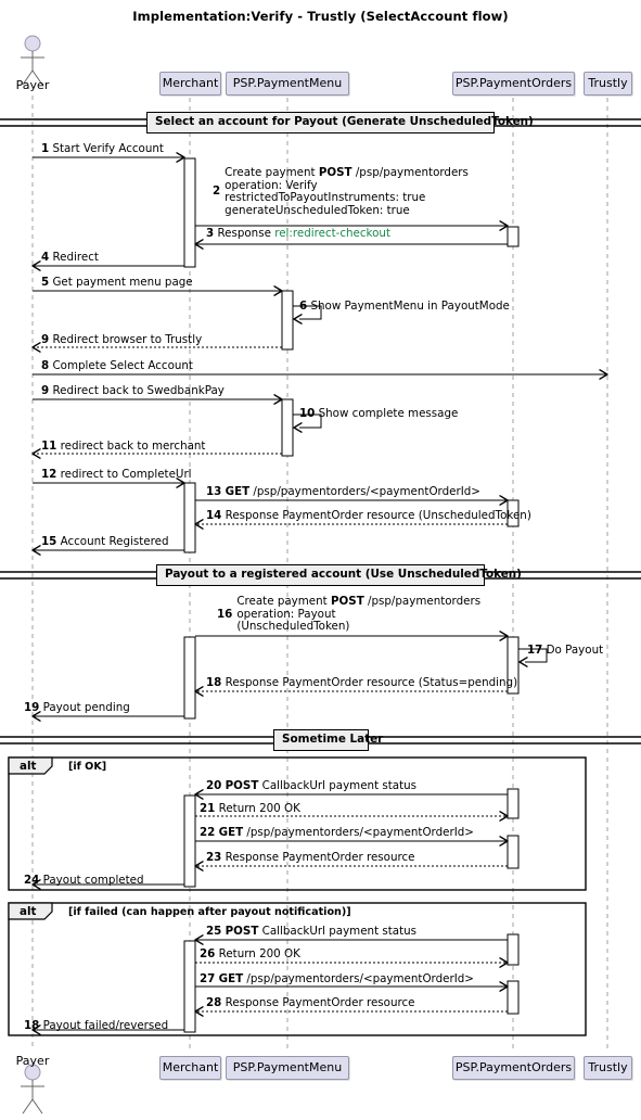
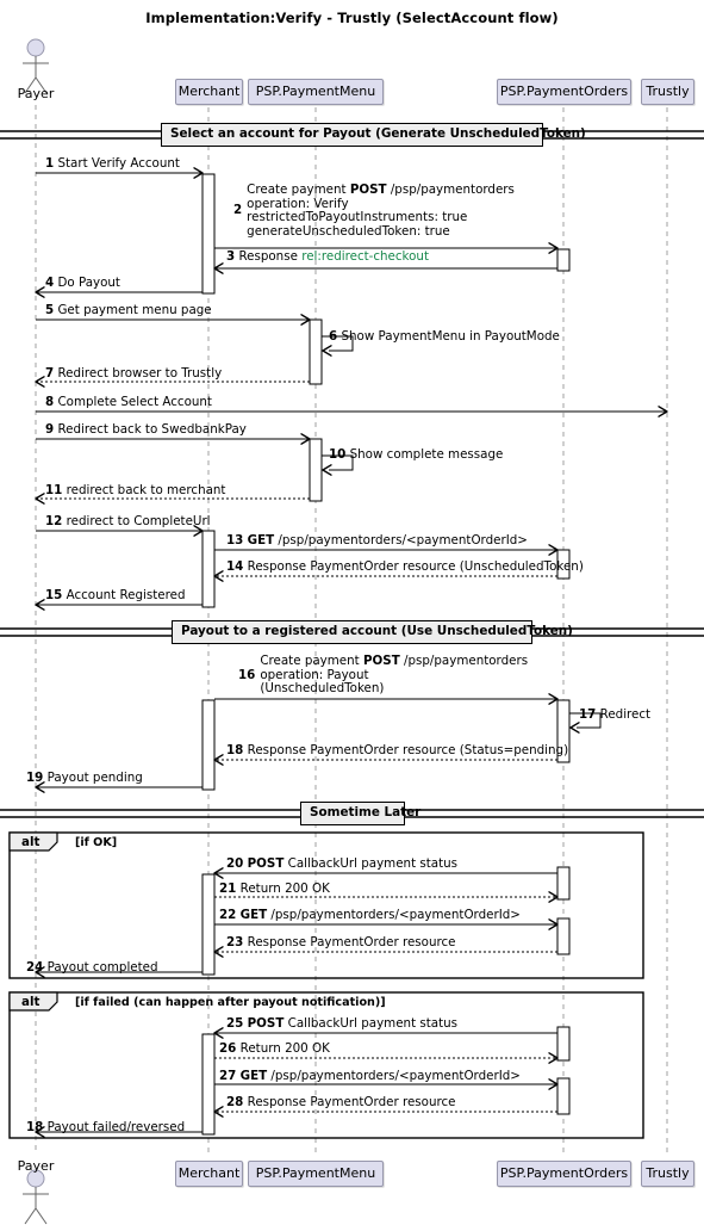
  Implementation:Verify - Trustly (SelectAccount flow)
  Payer
  Payer
  Merchant
  Merchant
  PSP.PaymentMenu
  PSP.PaymentMenu
  PSP.PaymentOrders
  PSP.PaymentOrders
  Trustly
  Trustly
  1 Start Verify Account
  2
  Create payment POST /psp/paymentorders
  operation: Verify
  restrictedToPayoutInstruments: true
  generateUnscheduledToken: true
  3 Response rel:redirect-checkout
- 4 Redirect
+ 4 Do Payout
  5 Get payment menu page
  6 Show PaymentMenu in PayoutMode
- 9 Redirect browser to Trustly
+ 7 Redirect browser to Trustly
  8 Complete Select Account
  9 Redirect back to SwedbankPay
  10 Show complete message
  11 redirect back to merchant
  12 redirect to CompleteUrl
  13 GET /psp/paymentorders/<paymentOrderId>
  14 Response PaymentOrder resource (UnscheduledToken)
  15 Account Registered
  16
  Create payment POST /psp/paymentorders
  operation: Payout
  (UnscheduledToken)
- 17 Do Payout
+ 17 Redirect
  18 Response PaymentOrder resource (Status=pending)
  19 Payout pending
  20 POST CallbackUrl payment status
  21 Return 200 OK
  22 GET /psp/paymentorders/<paymentOrderId>
  23 Response PaymentOrder resource
  24 Payout completed
  25 POST CallbackUrl payment status
  26 Return 200 OK
  27 GET /psp/paymentorders/<paymentOrderId>
  28 Response PaymentOrder resource
  18 Payout failed/reversed
  Select an account for Payout (Generate UnscheduledToken)
  Payout to a registered account (Use UnscheduledToken)
  Sometime Later
  alt
  [if OK]
  alt
  [if failed (can happen after payout notification)]
